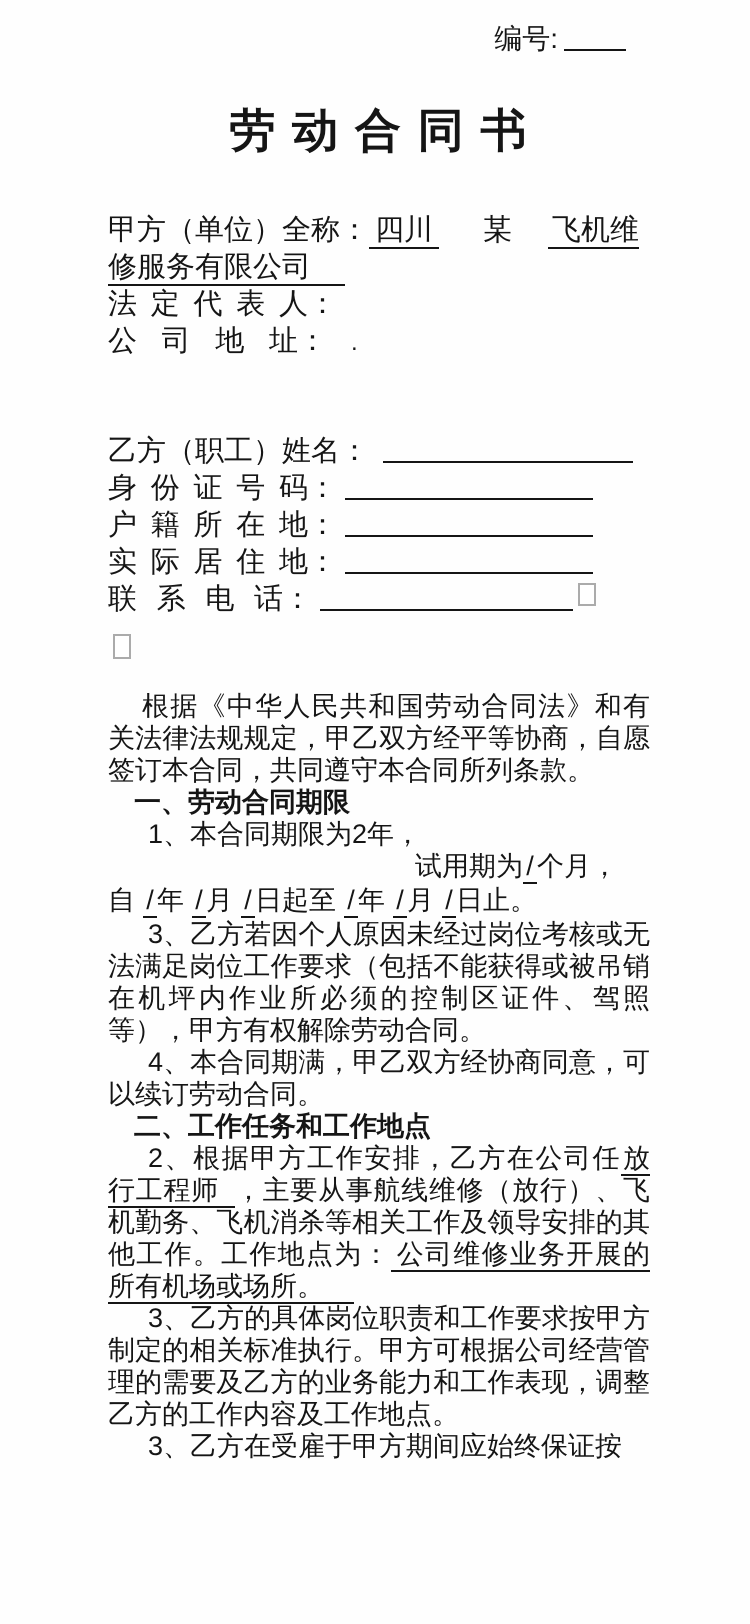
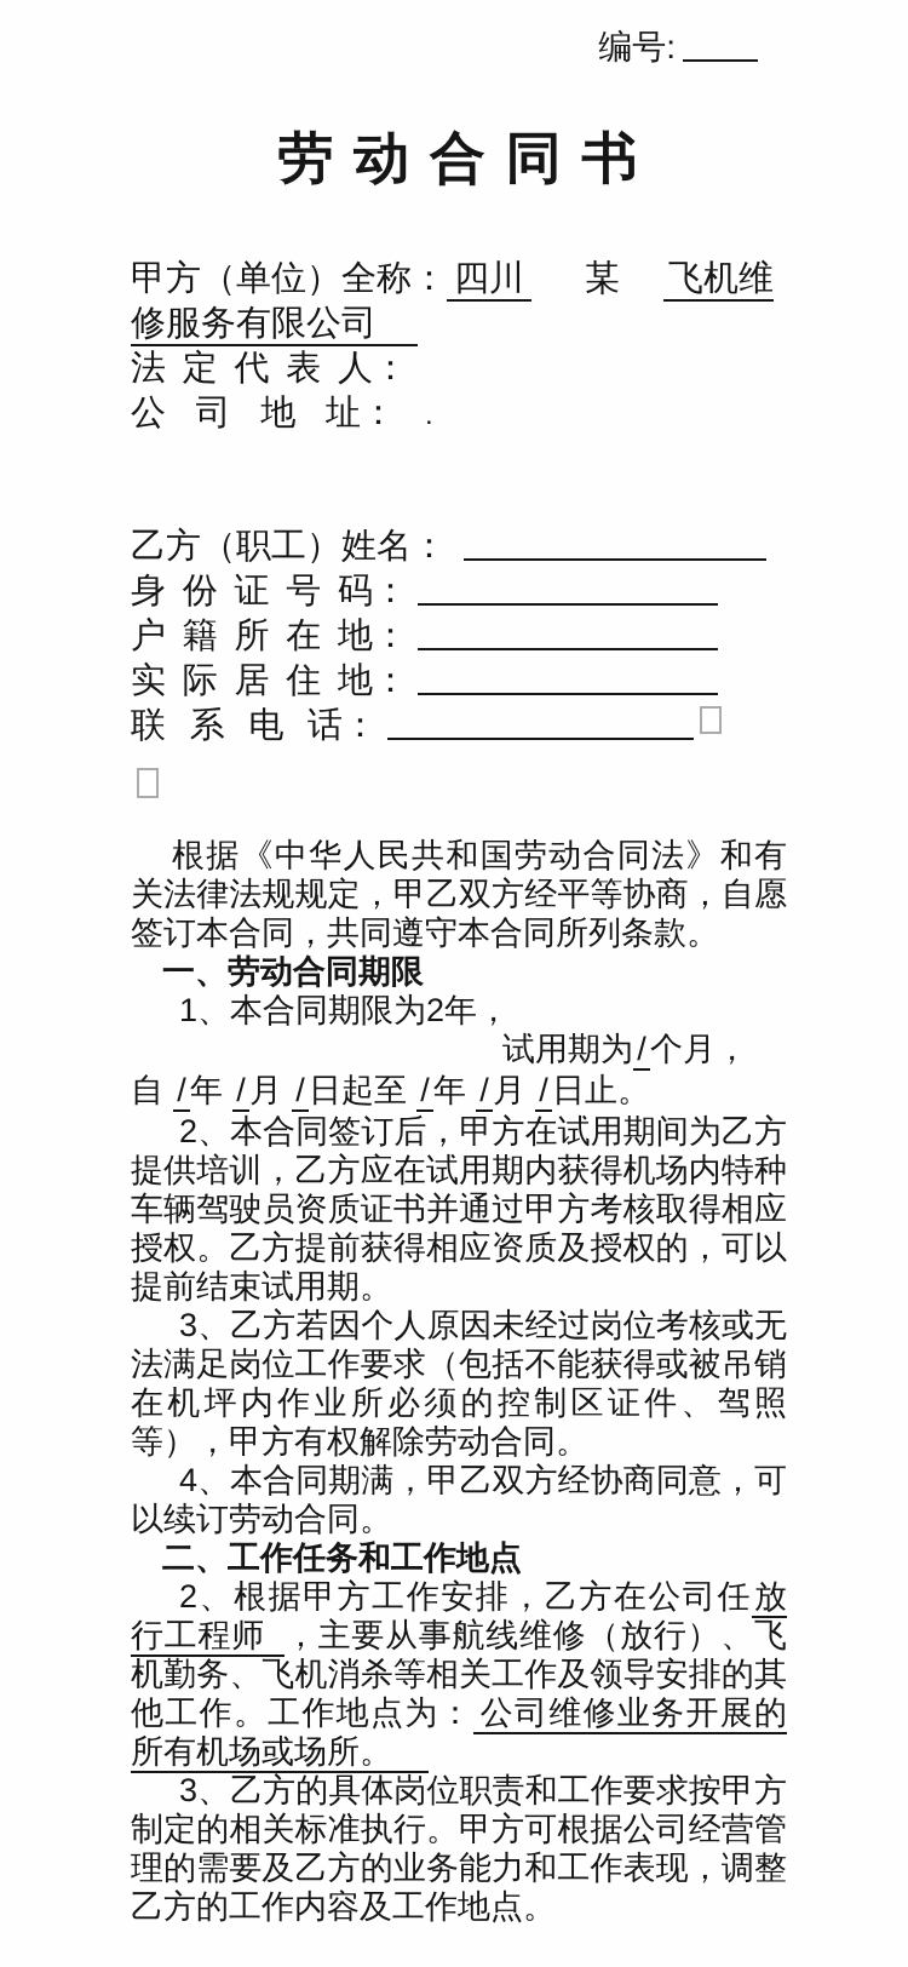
  编号:
  劳 动 合 同 书
  甲方（单位）全称： 四川 某 飞机维修服务有限公司
  法定代表人：
  公司地址： .
  乙方（职工）姓名：
  身份证号码：
  户籍所在地：
  实际居住地：
  联系电话：
  根据《中华人民共和国劳动合同法》和有关法律法规规定，甲乙双方经平等协商，自愿签订本合同，共同遵守本合同所列条款。
  一、劳动合同期限
  1、本合同期限为2年，
  试用期为/个月，
  自 /年 /月 /日起至 /年 /月 /日止。
+ 2、本合同签订后，甲方在试用期间为乙方提供培训，乙方应在试用期内获得机场内特种车辆驾驶员资质证书并通过甲方考核取得相应授权。乙方提前获得相应资质及授权的，可以提前结束试用期。
  3、乙方若因个人原因未经过岗位考核或无法满足岗位工作要求（包括不能获得或被吊销在机坪内作业所必须的控制区证件、驾照等），甲方有权解除劳动合同。
  4、本合同期满，甲乙双方经协商同意，可以续订劳动合同。
  二、工作任务和工作地点
  2、根据甲方工作安排，乙方在公司任放行工程师 ，主要从事航线维修（放行）、飞机勤务、飞机消杀等相关工作及领导安排的其他工作。工作地点为： 公司维修业务开展的所有机场或场所。
  3、乙方的具体岗位职责和工作要求按甲方制定的相关标准执行。甲方可根据公司经营管理的需要及乙方的业务能力和工作表现，调整乙方的工作内容及工作地点。
- 3、乙方在受雇于甲方期间应始终保证按
